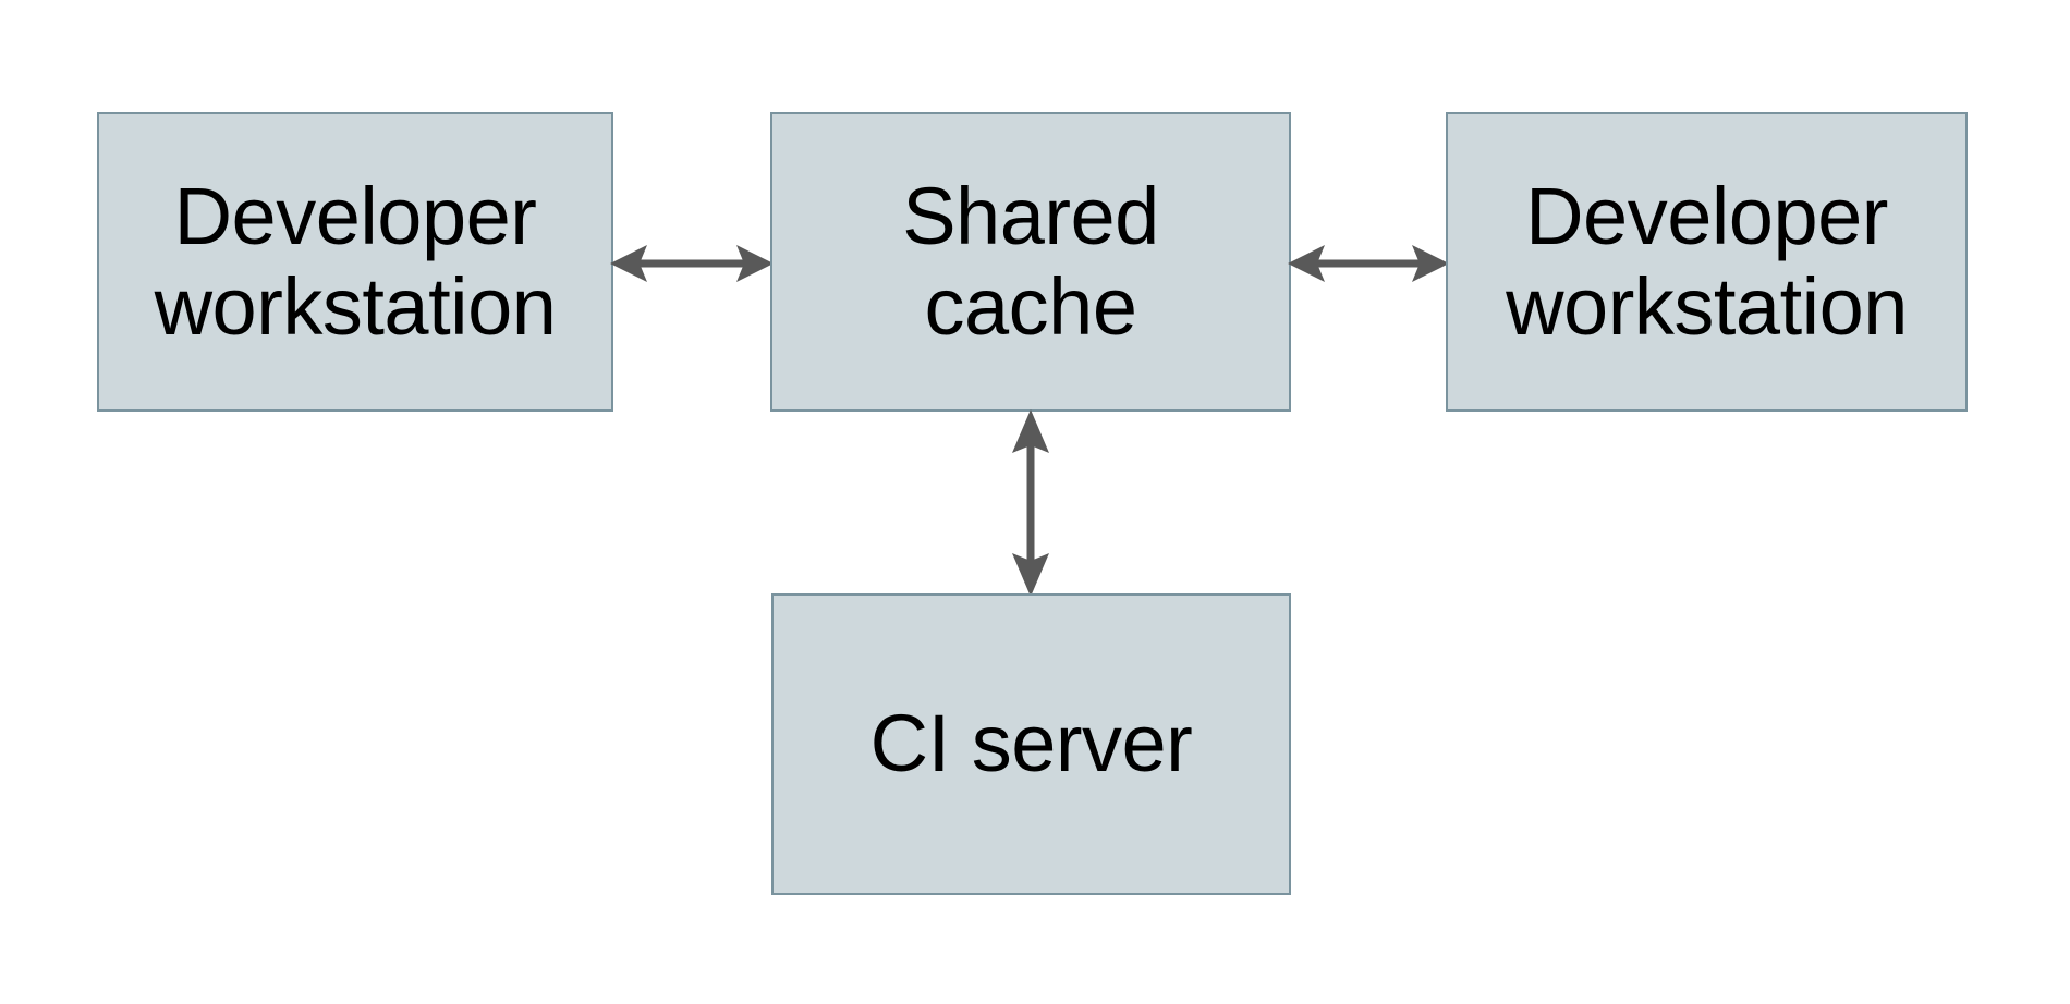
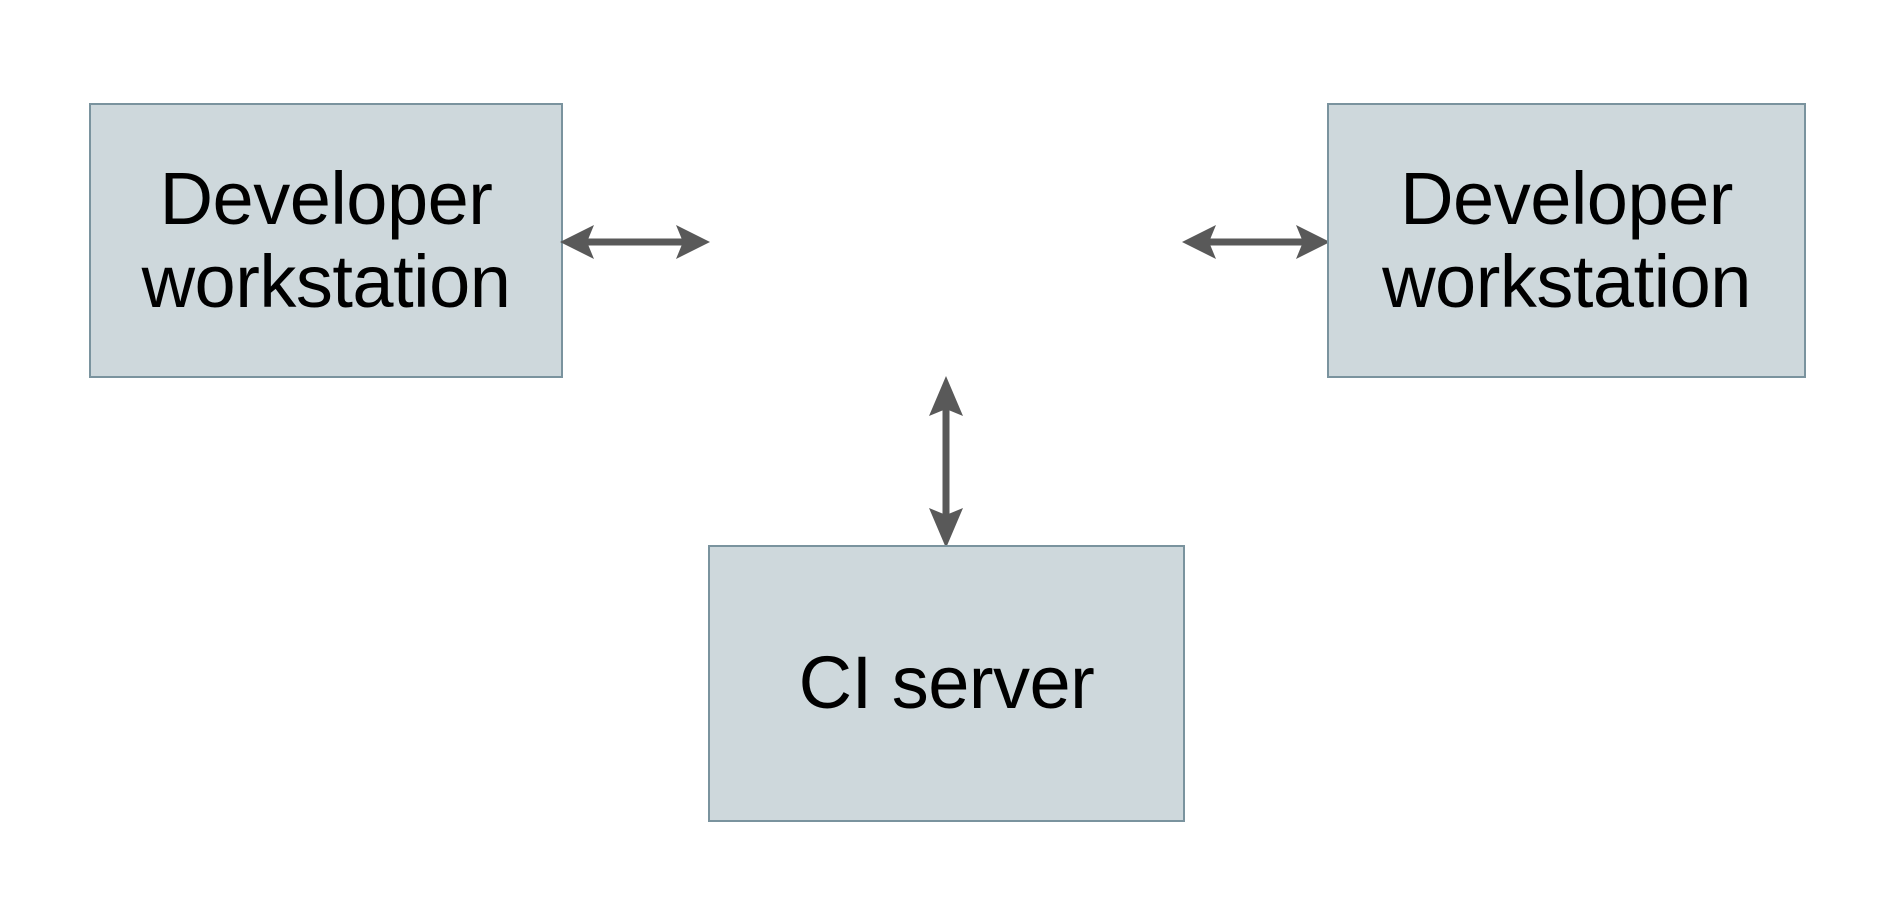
  Developer
  workstation
- Shared
- cache
  Developer
  workstation
  CI server
